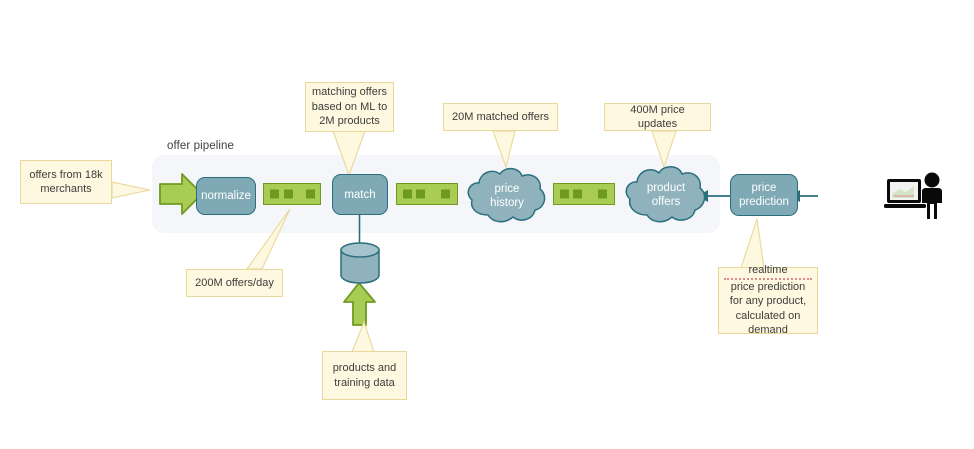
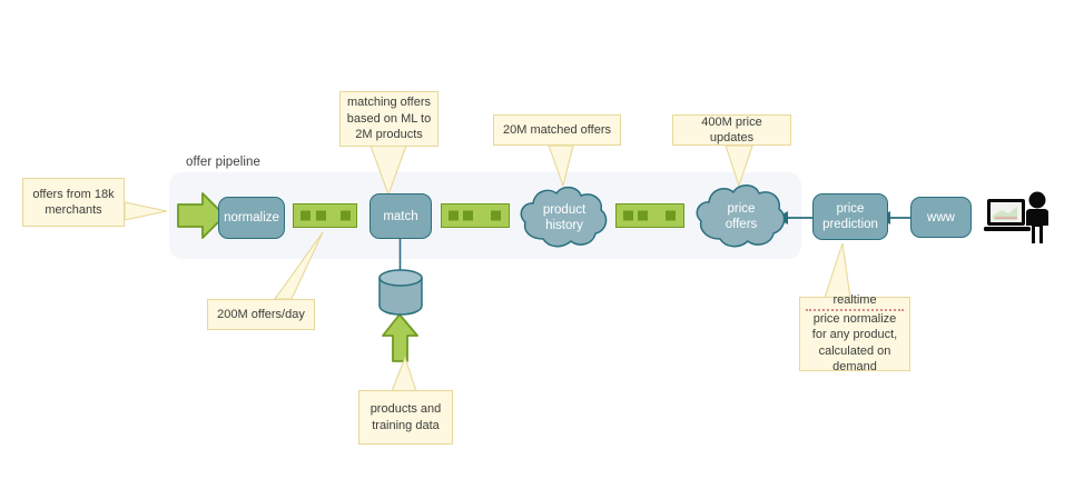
  offer pipeline
  normalize
  match
  price prediction
+ www
- price
+ product
  history
- product
+ price
  offers
  offers from 18k merchants
  matching offers based on ML to 2M products
  20M matched offers
  400M price updates
  200M offers/day
  products and training data
  realtime
- price prediction for any product, calculated on demand
+ price normalize for any product, calculated on demand
